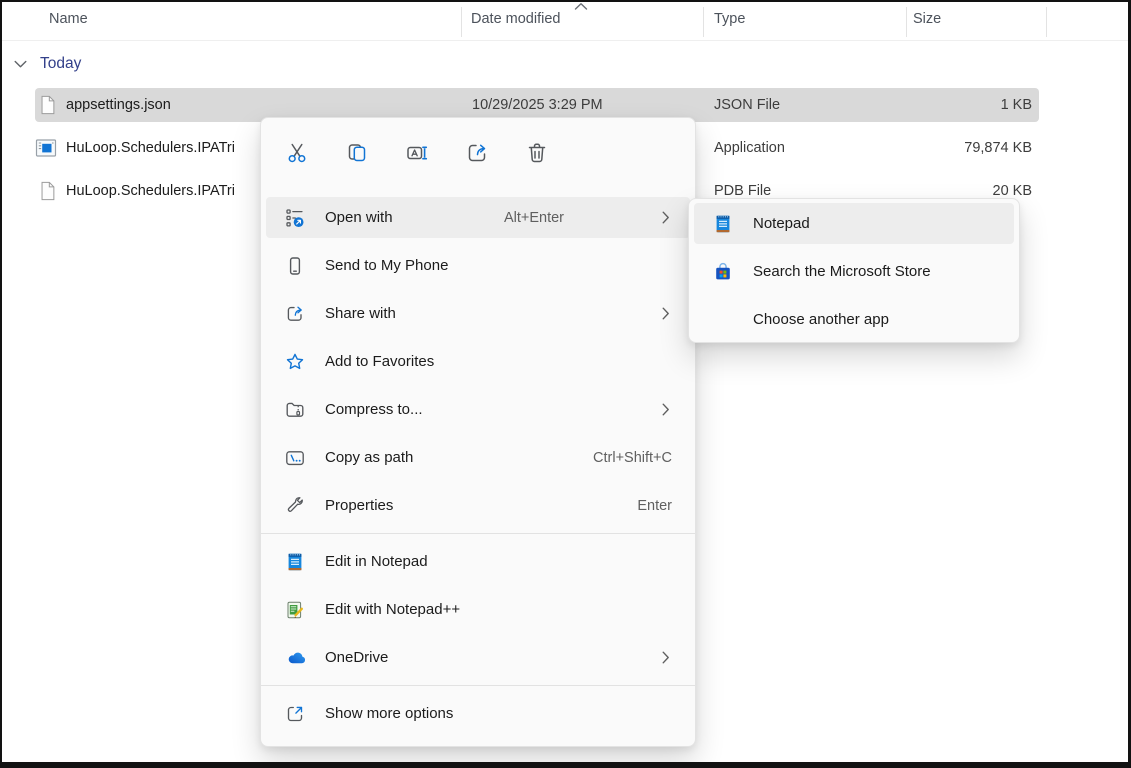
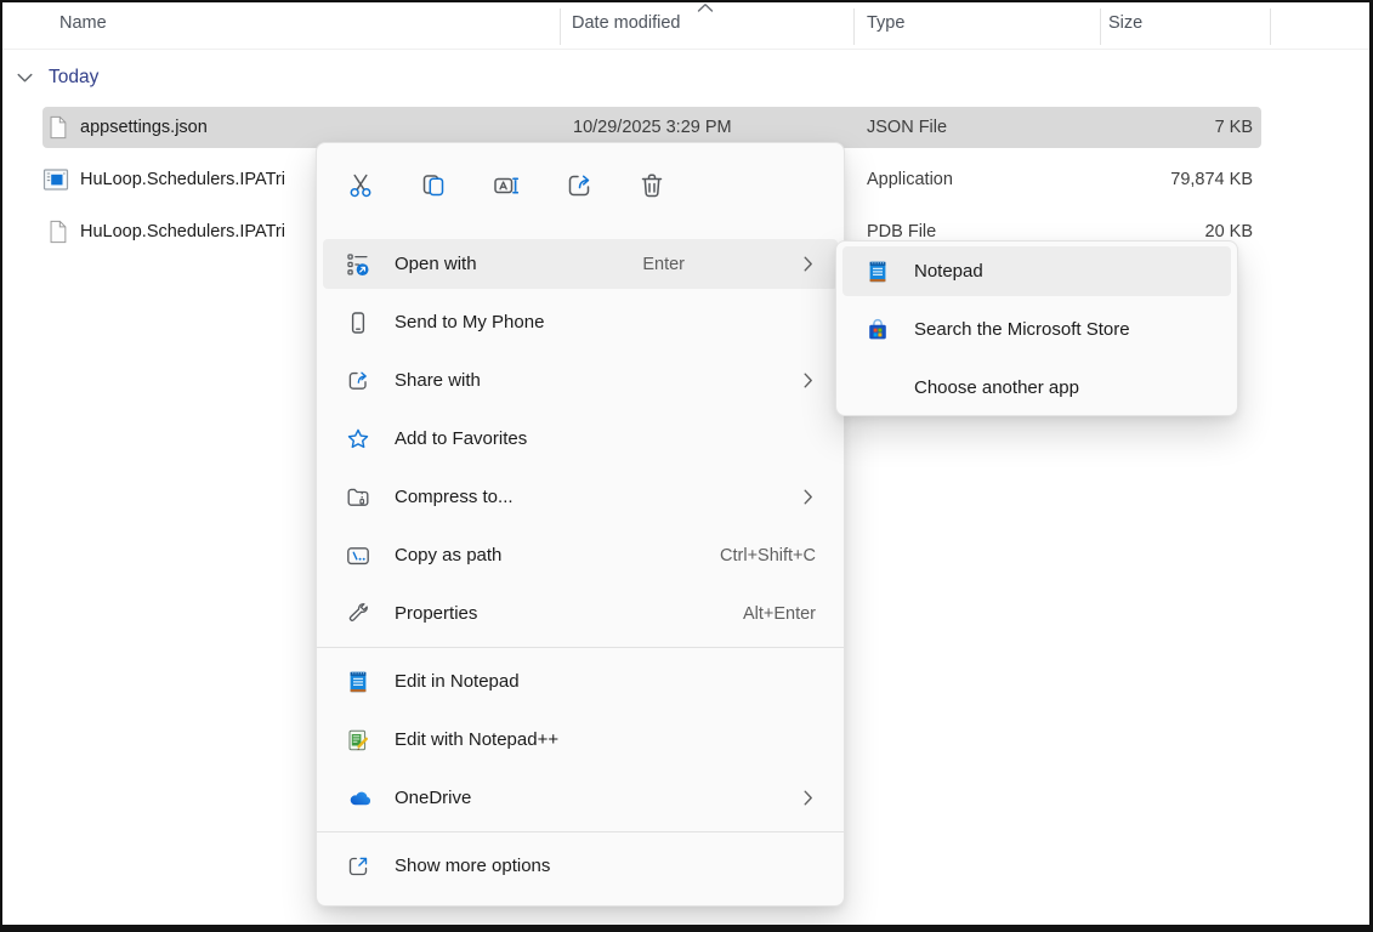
  Name
  Date modified
  Type
  Size
  Today
  appsettings.json
  10/29/2025 3:29 PM
  JSON File
- 1 KB
+ 7 KB
  HuLoop.Schedulers.IPATri
  Application
  79,874 KB
  HuLoop.Schedulers.IPATri
  PDB File
  20 KB
  Open with
- Alt+Enter
+ Enter
  Send to My Phone
  Share with
  Add to Favorites
  Compress to...
  Copy as path
  Ctrl+Shift+C
  Properties
- Enter
+ Alt+Enter
  Edit in Notepad
  Edit with Notepad++
  OneDrive
  Show more options
  Notepad
  Search the Microsoft Store
  Choose another app
